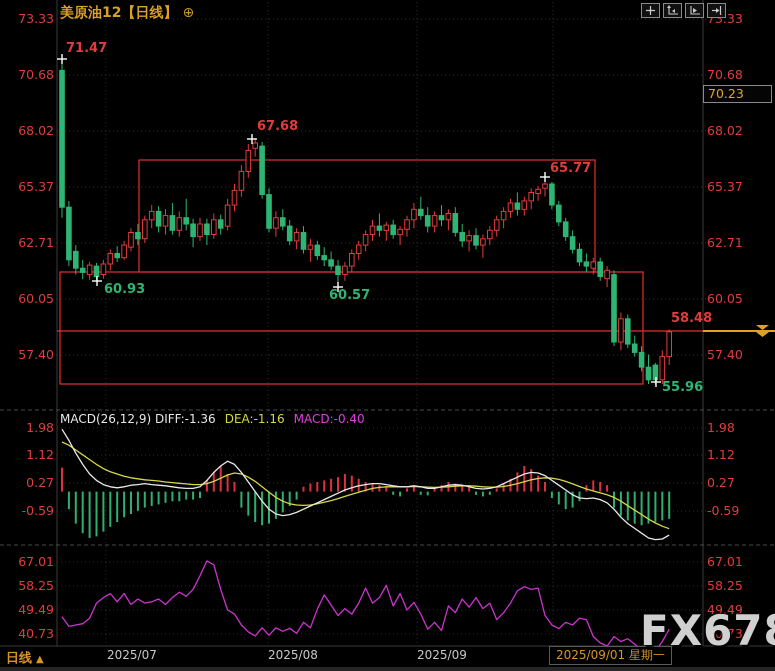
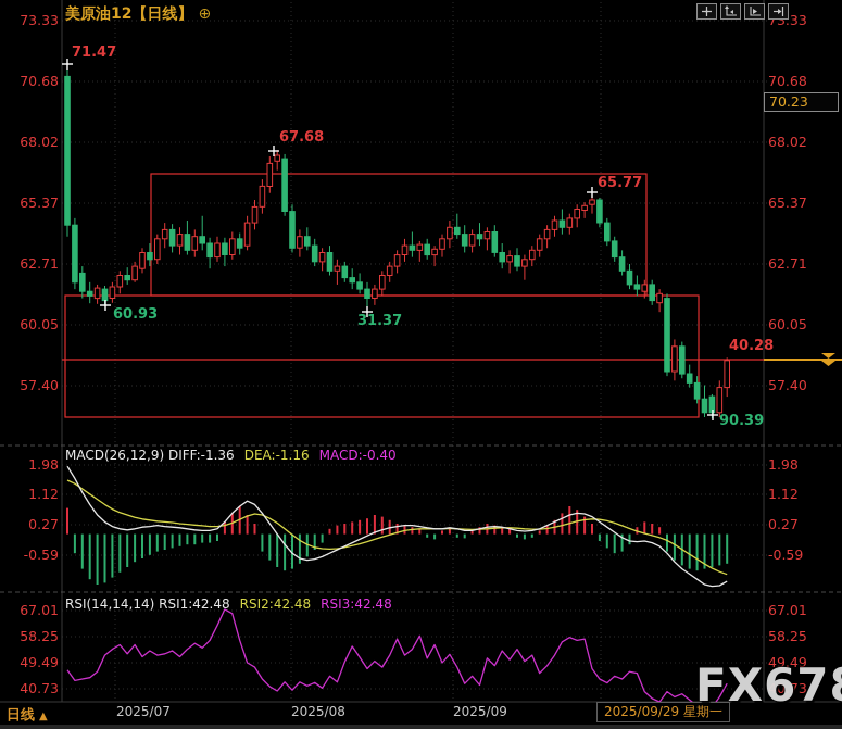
  73.33
  73.33
  70.68
  70.68
  68.02
  68.02
  65.37
  65.37
  62.71
  62.71
  60.05
  60.05
  57.40
  57.40
  1.98
  1.98
  1.12
  1.12
  0.27
  0.27
  -0.59
  -0.59
  67.01
  67.01
  58.25
  58.25
  49.49
  49.49
  40.73
  40.73
  71.47
  67.68
  65.77
- 58.48
+ 40.28
  60.93
- 60.57
+ 31.37
- 55.96
+ 90.39
  2025/07
  2025/08
  2025/09
- 2025/09/01 星期一
+ 2025/09/29 星期一
  美原油12【日线】 ⊕
  70.23
  MACD(26,12,9) DIFF:-1.36 DEA:-1.16 MACD:-0.40
+ RSI(14,14,14) RSI1:42.48 RSI2:42.48 RSI3:42.48
  日线 ▲
  FX67
